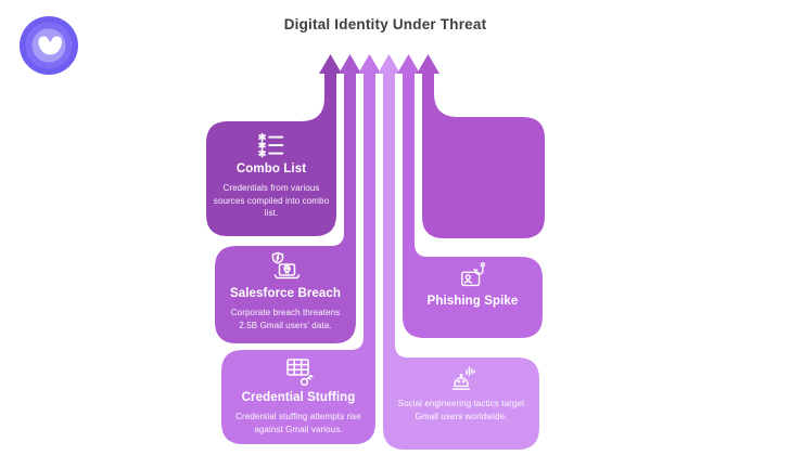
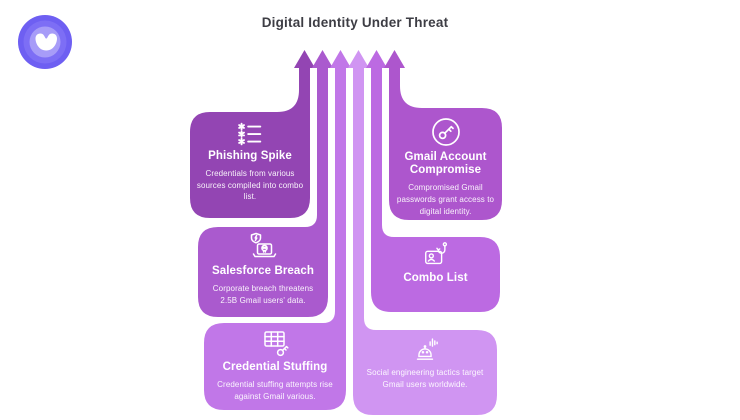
  Digital Identity Under Threat
- Combo List
+ Phishing Spike
  Credentials from various sources compiled into combo list.
+ Gmail Account Compromise
+ Compromised Gmail passwords grant access to digital identity.
  Salesforce Breach
  Corporate breach threatens 2.5B Gmail users' data.
- Phishing Spike
+ Combo List
  Credential Stuffing
  Credential stuffing attempts rise against Gmail various.
  Social engineering tactics target Gmail users worldwide.
